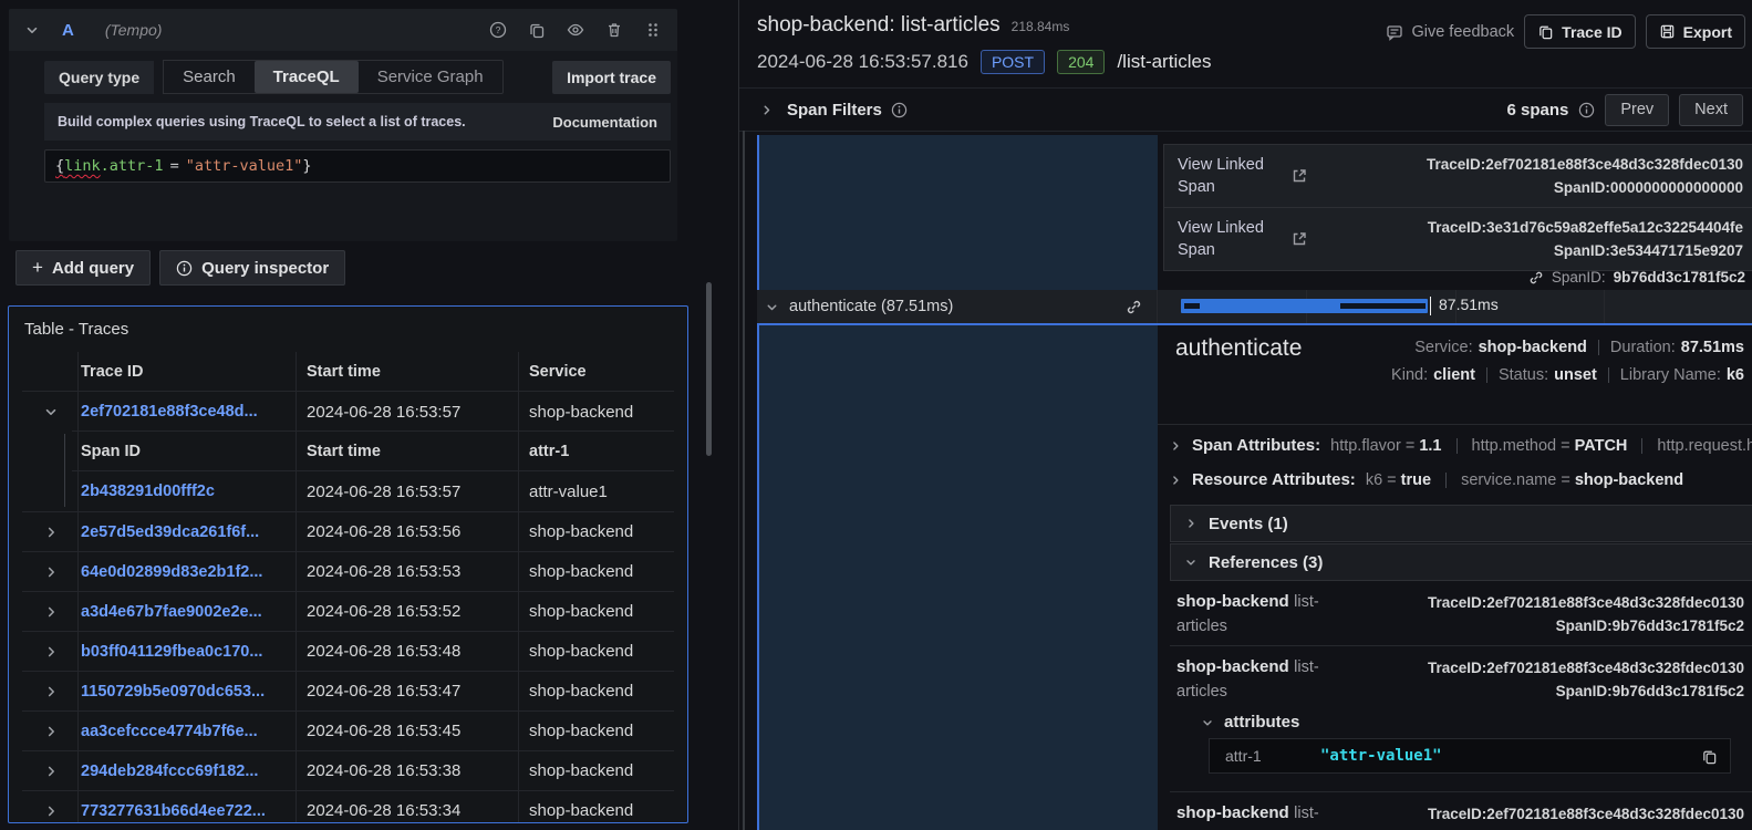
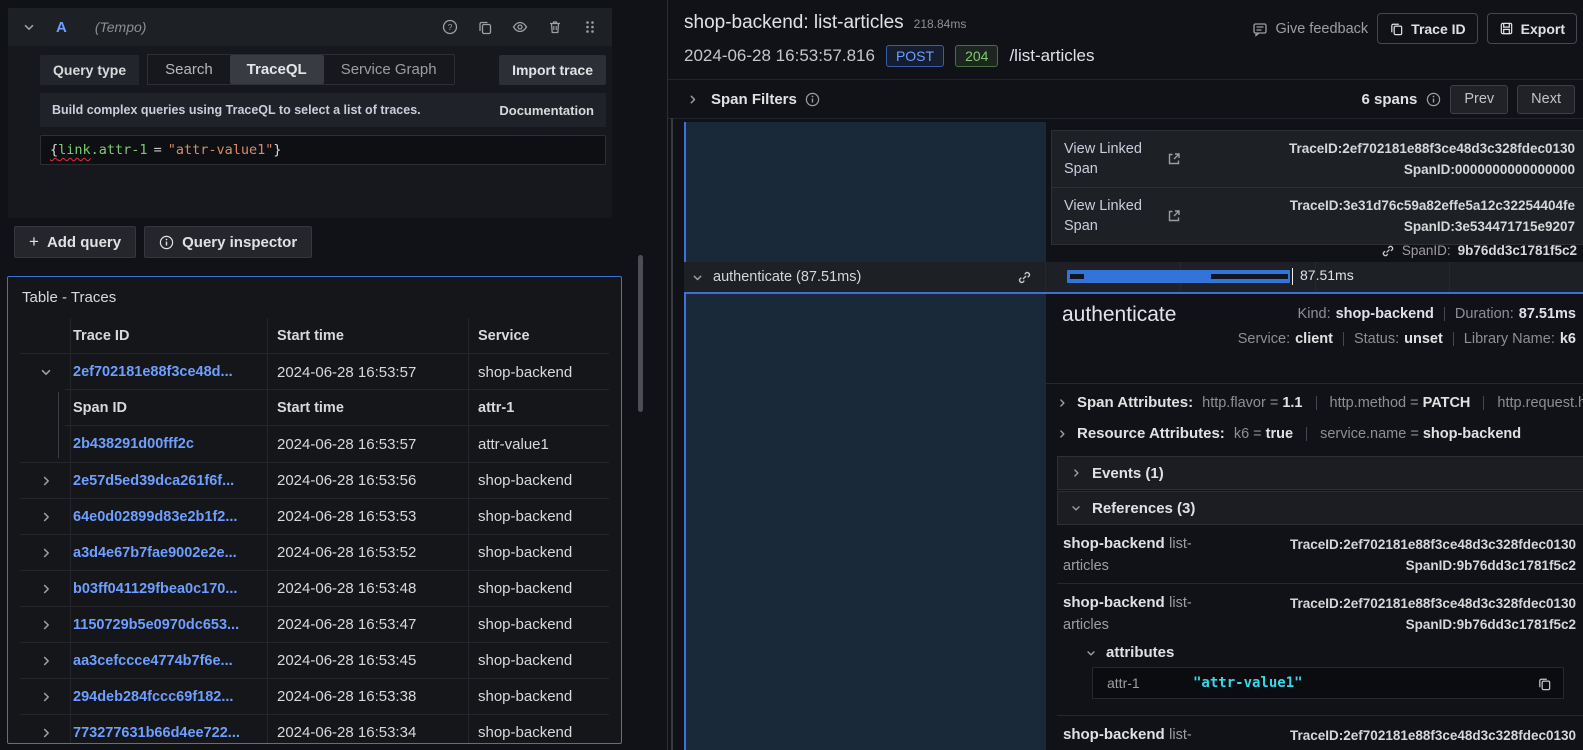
  A
  (Tempo)
  Query type
  Search
  TraceQL
  Service Graph
  Import trace
  Build complex queries using TraceQL to select a list of traces.
  Documentation
  {link
  .attr-1
  =
  "attr-value1"
  }
  +
  Add query
  Query inspector
  Table - Traces
  Trace ID
  Start time
  Service
  2ef702181e88f3ce48d...
  2024-06-28 16:53:57
  shop-backend
  Span ID
  Start time
  attr-1
  2b438291d00fff2c
  2024-06-28 16:53:57
  attr-value1
  2e57d5ed39dca261f6f...
  2024-06-28 16:53:56
  shop-backend
  64e0d02899d83e2b1f2...
  2024-06-28 16:53:53
  shop-backend
  a3d4e67b7fae9002e2e...
  2024-06-28 16:53:52
  shop-backend
  b03ff041129fbea0c170...
  2024-06-28 16:53:48
  shop-backend
  1150729b5e0970dc653...
  2024-06-28 16:53:47
  shop-backend
  aa3cefccce4774b7f6e...
  2024-06-28 16:53:45
  shop-backend
  294deb284fccc69f182...
  2024-06-28 16:53:38
  shop-backend
  773277631b66d4ee722...
  2024-06-28 16:53:34
  shop-backend
  shop-backend: list-articles
  218.84ms
  Give feedback
  Trace ID
  Export
  2024-06-28 16:53:57.816
  POST
  204
  /list-articles
  Span Filters
  6 spans
  Prev
  Next
  View Linked Span
  TraceID:2ef702181e88f3ce48d3c328fdec0130
  SpanID:0000000000000000
  View Linked Span
  TraceID:3e31d76c59a82effe5a12c32254404fe
  SpanID:3e534471715e9207
  SpanID:
  9b76dd3c1781f5c2
  authenticate (87.51ms)
  87.51ms
  authenticate
- Service:
+ Kind:
  shop-backend
  Duration:
  87.51ms
- Kind:
+ Service:
  client
  Status:
  unset
  Library Name:
  k6
  Span Attributes:
  http.flavor = 1.1
  http.method = PATCH
  http.request.h
  Resource Attributes:
  k6 = true
  service.name = shop-backend
  Events (1)
  References (3)
  shop-backend list-articles
  TraceID:2ef702181e88f3ce48d3c328fdec0130
  SpanID:9b76dd3c1781f5c2
  shop-backend list-articles
  TraceID:2ef702181e88f3ce48d3c328fdec0130
  SpanID:9b76dd3c1781f5c2
  attributes
  attr-1
  "attr-value1"
  TraceID:2ef702181e88f3ce48d3c328fdec0130
